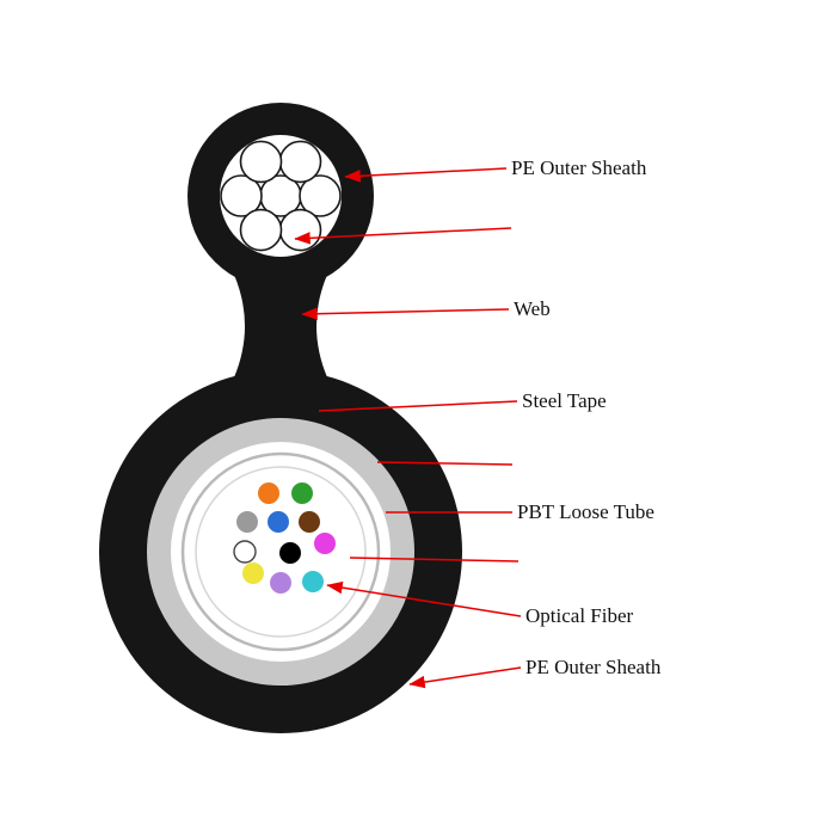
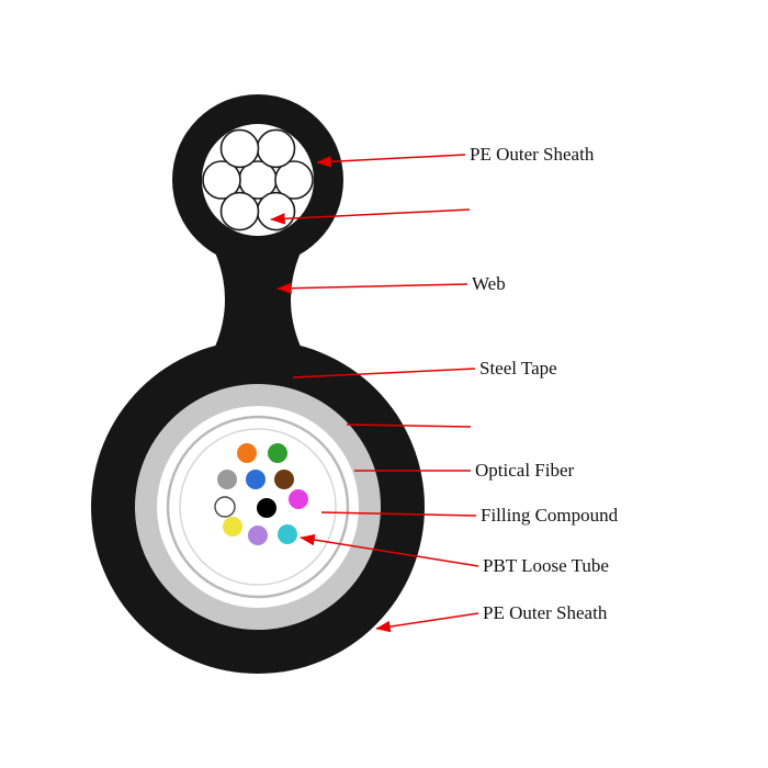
  PE Outer Sheath
  Web
  Steel Tape
- PBT Loose Tube
+ Optical Fiber
+ Filling Compound
- Optical Fiber
+ PBT Loose Tube
  PE Outer Sheath
